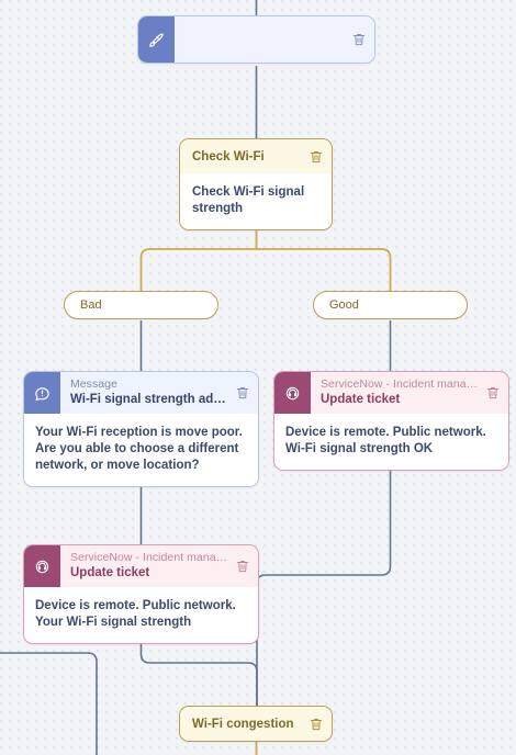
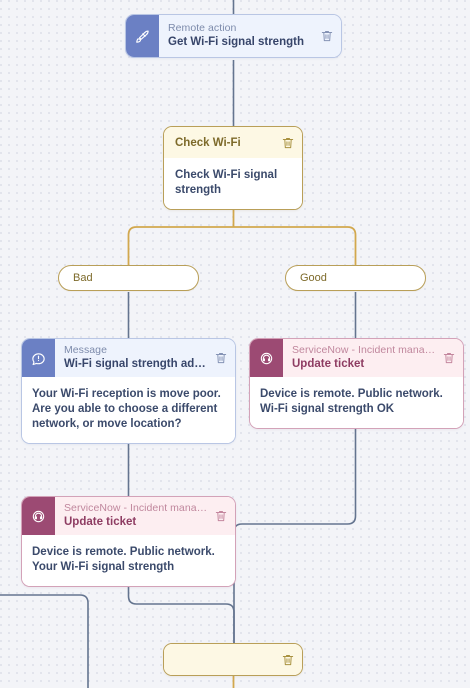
+ Remote action
+ Get Wi-Fi signal strength
  Check Wi-Fi
  Check Wi-Fi signal strength
  Bad
  Good
  Message
  Wi-Fi signal strength advis
  Your Wi-Fi reception is move poor. Are you able to choose a different network, or move location?
  ServiceNow - Incident manage
  Update ticket
  Device is remote. Public network. Wi-Fi signal strength OK
  ServiceNow - Incident manage
  Update ticket
  Device is remote. Public network. Your Wi-Fi signal strength
- Wi-Fi congestion
